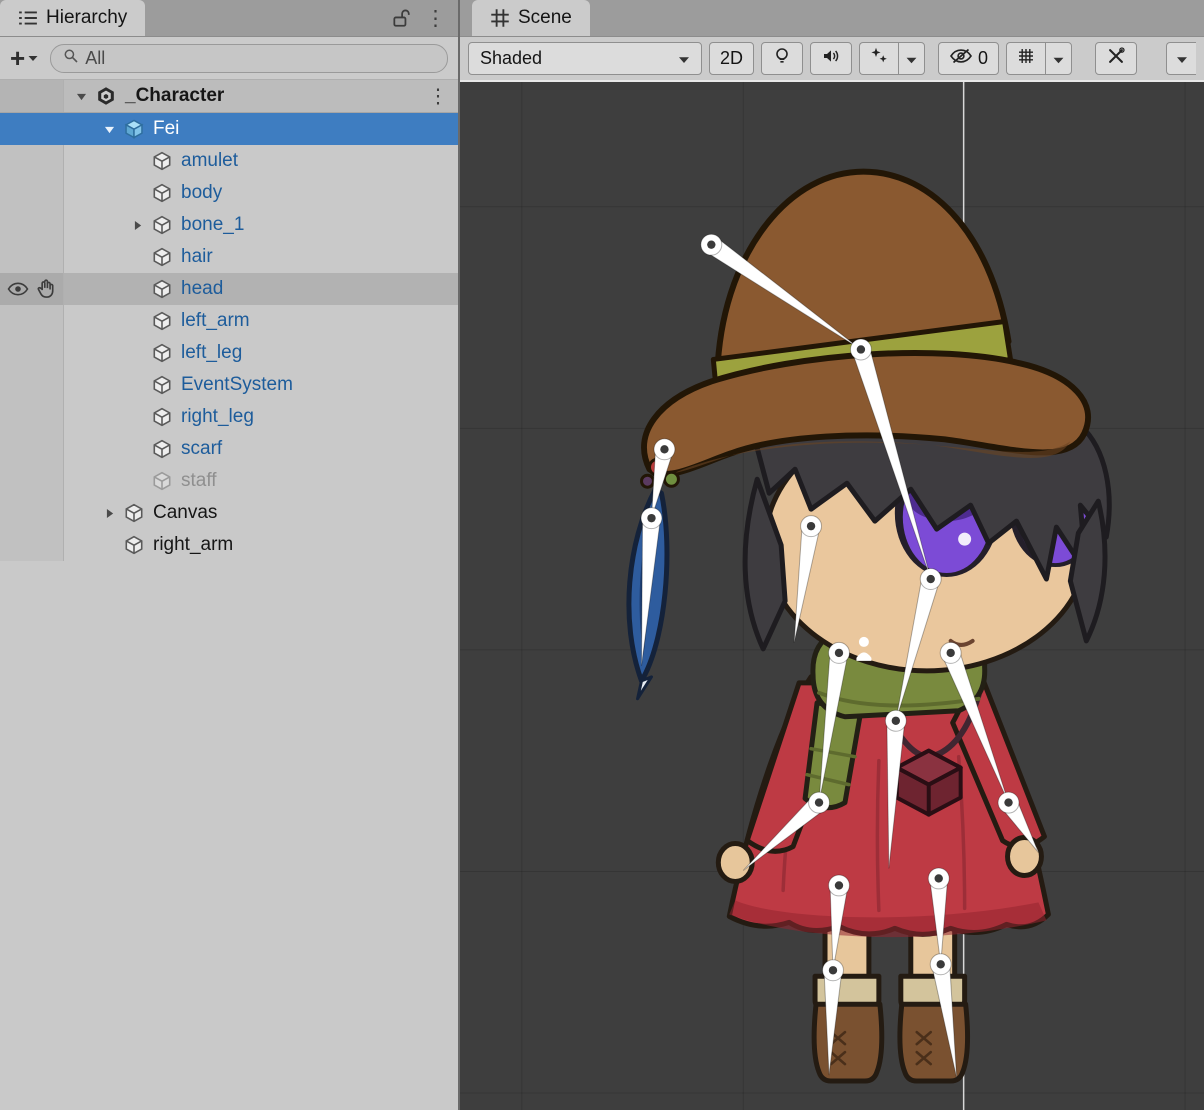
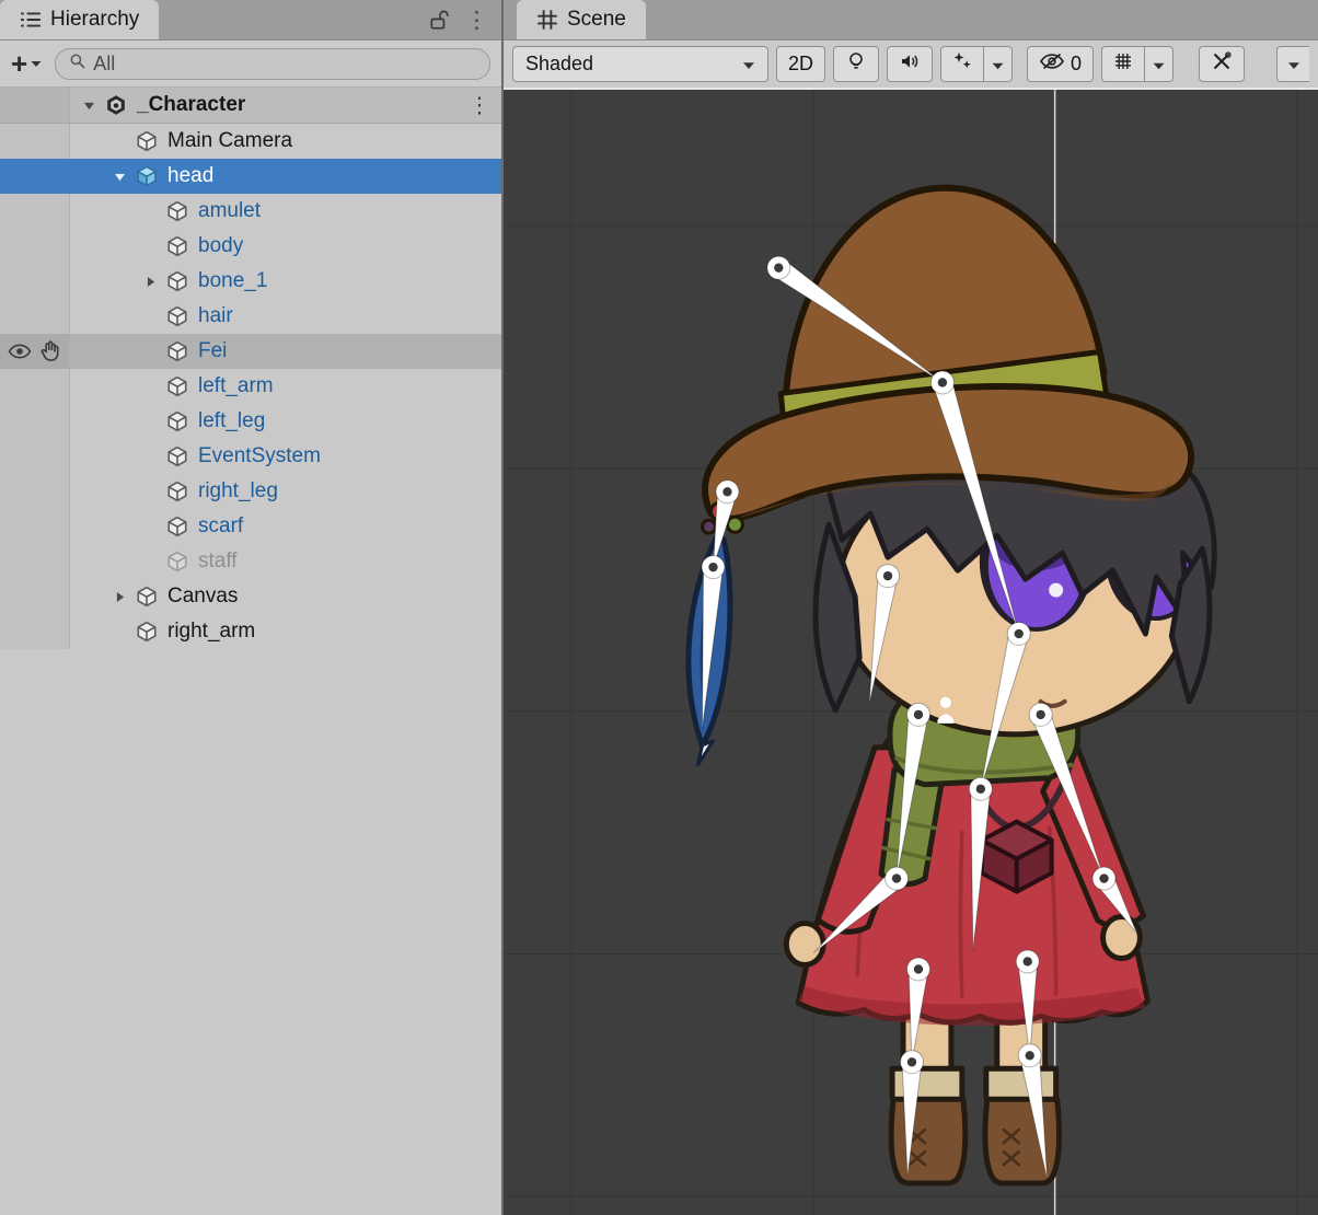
  Hierarchy
  ⋮
  +
  All
  _Character
  ⋮
+ Main Camera
- Fei
+ head
  amulet
  body
  bone_1
  hair
- head
+ Fei
  left_arm
  left_leg
  EventSystem
  right_leg
  scarf
  staff
  Canvas
  right_arm
  Scene
  Shaded
  2D
  0
